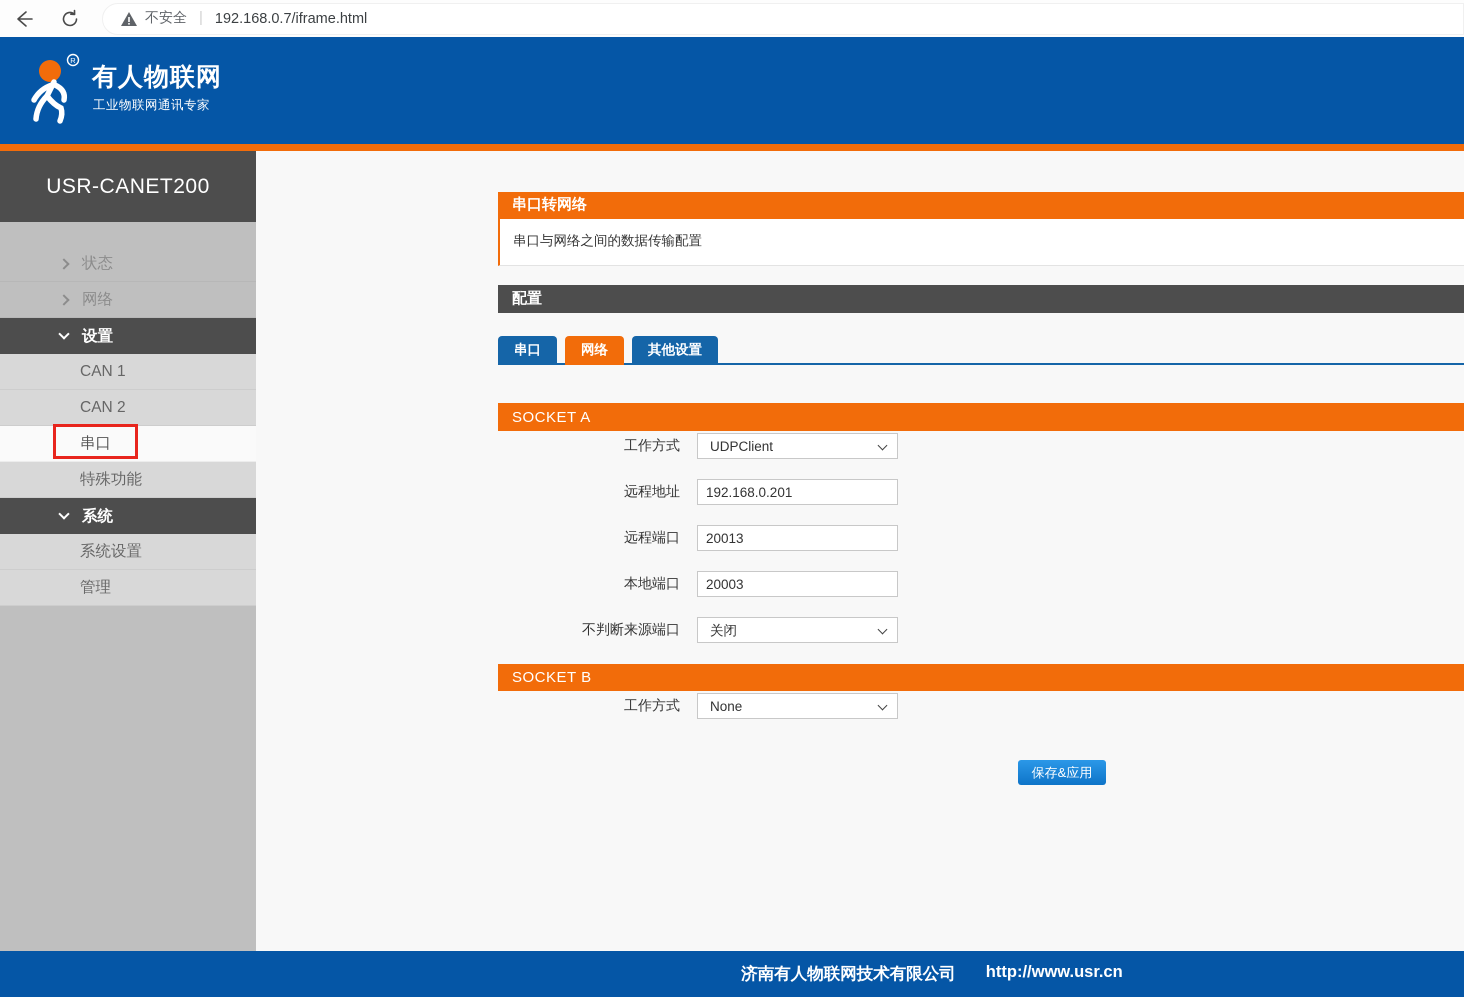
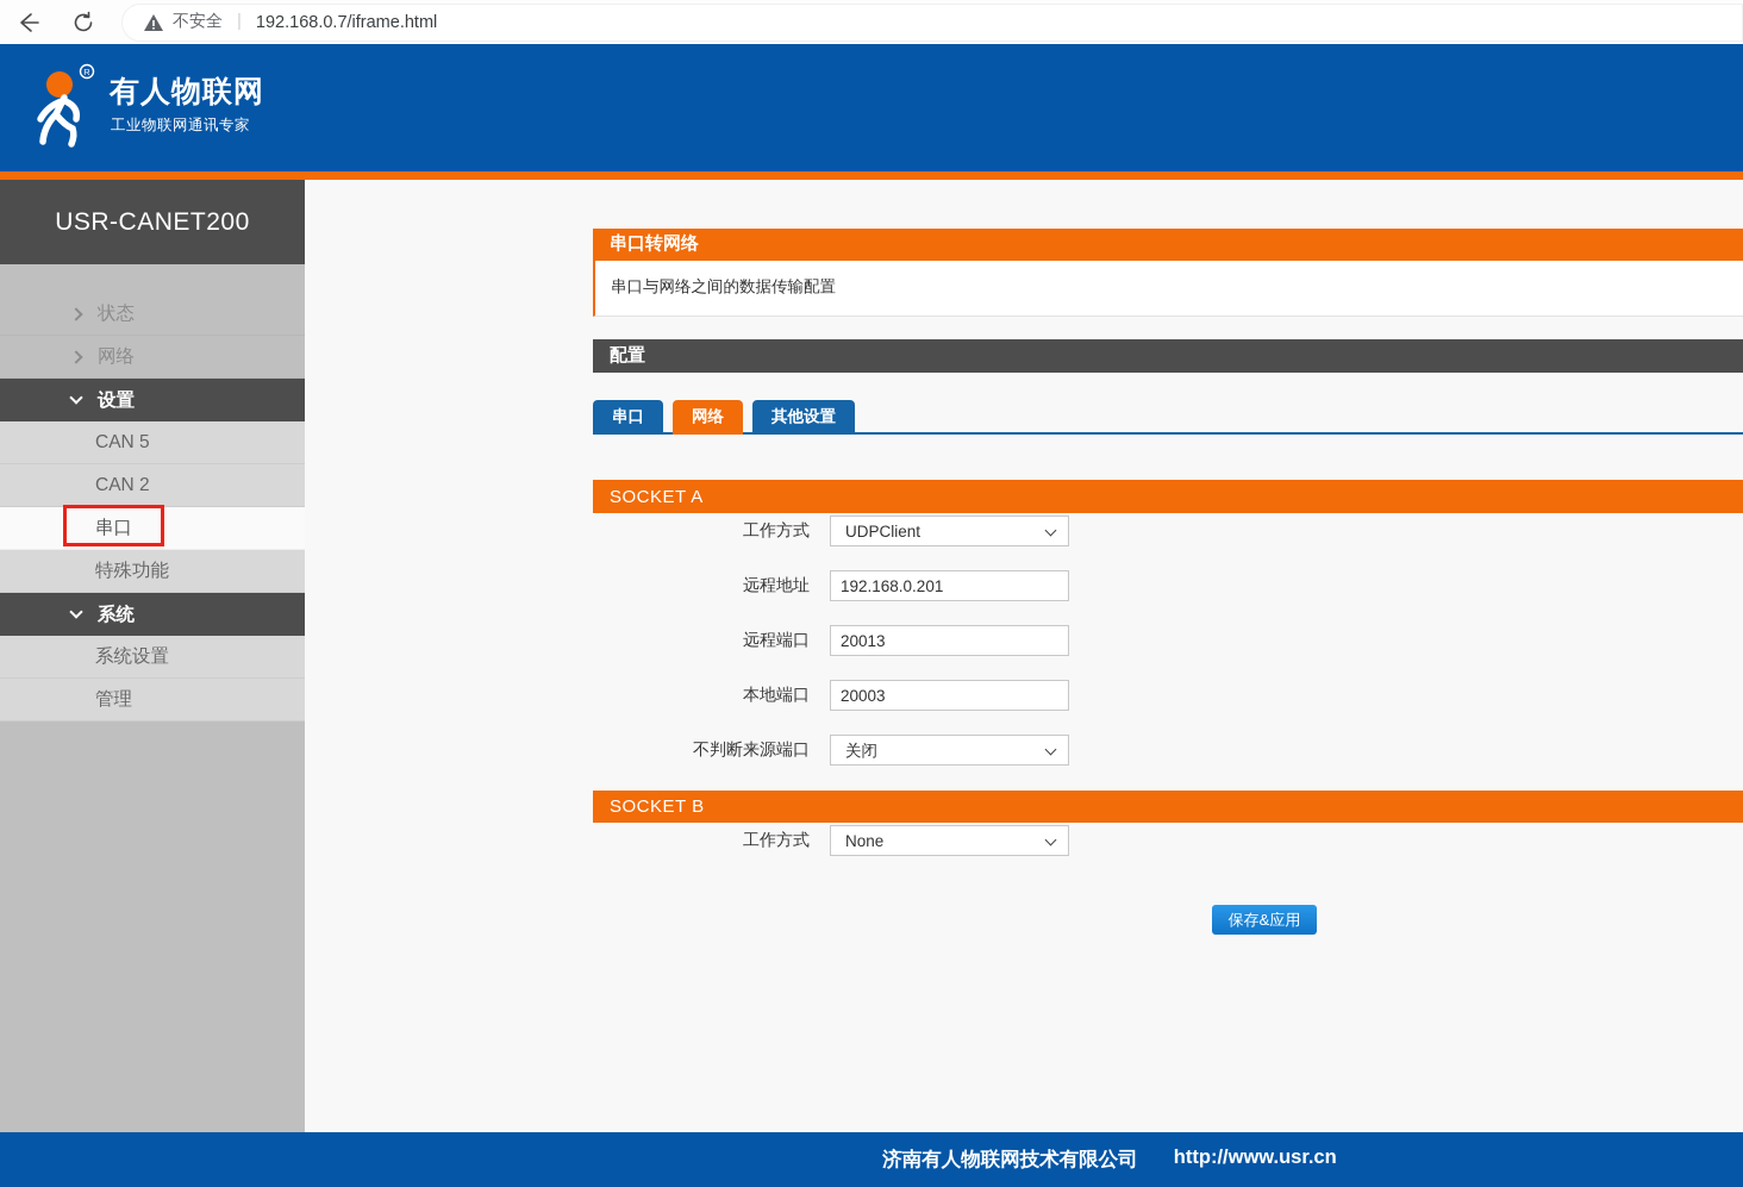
  不安全
  |
  192.168.0.7/iframe.html
  R
  有人物联网
  工业物联网通讯专家
  USR-CANET200
  状态
  网络
  设置
- CAN 1
+ CAN 5
  CAN 2
  串口
  特殊功能
  系统
  系统设置
  管理
  串口转网络
  串口与网络之间的数据传输配置
  配置
  串口
  网络
  其他设置
  SOCKET A
  工作方式
  UDPClient
  远程地址
  192.168.0.201
  远程端口
  20013
  本地端口
  20003
  不判断来源端口
  关闭
  SOCKET B
  工作方式
  None
  保存&应用
  济南有人物联网技术有限公司
  http://www.usr.cn
